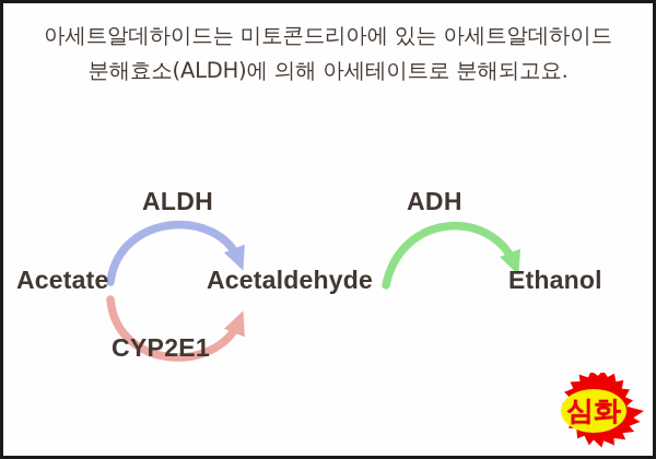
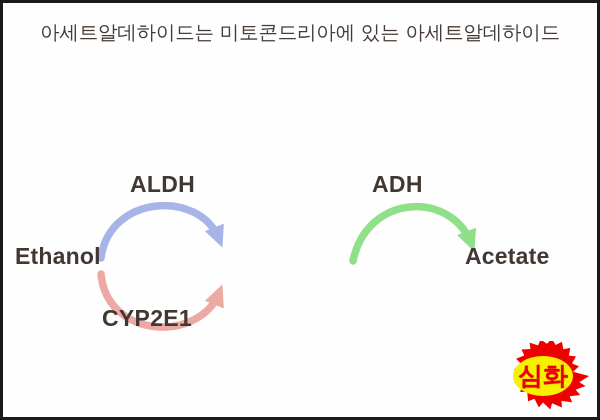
  아세트알데하이드는 미토콘드리아에 있는 아세트알데하이드
- 분해효소(ALDH)에 의해 아세테이트로 분해되고요.
- Acetate
+ Ethanol
- Acetaldehyde
- Ethanol
+ Acetate
  ALDH
  CYP2E1
  ADH
  심화
